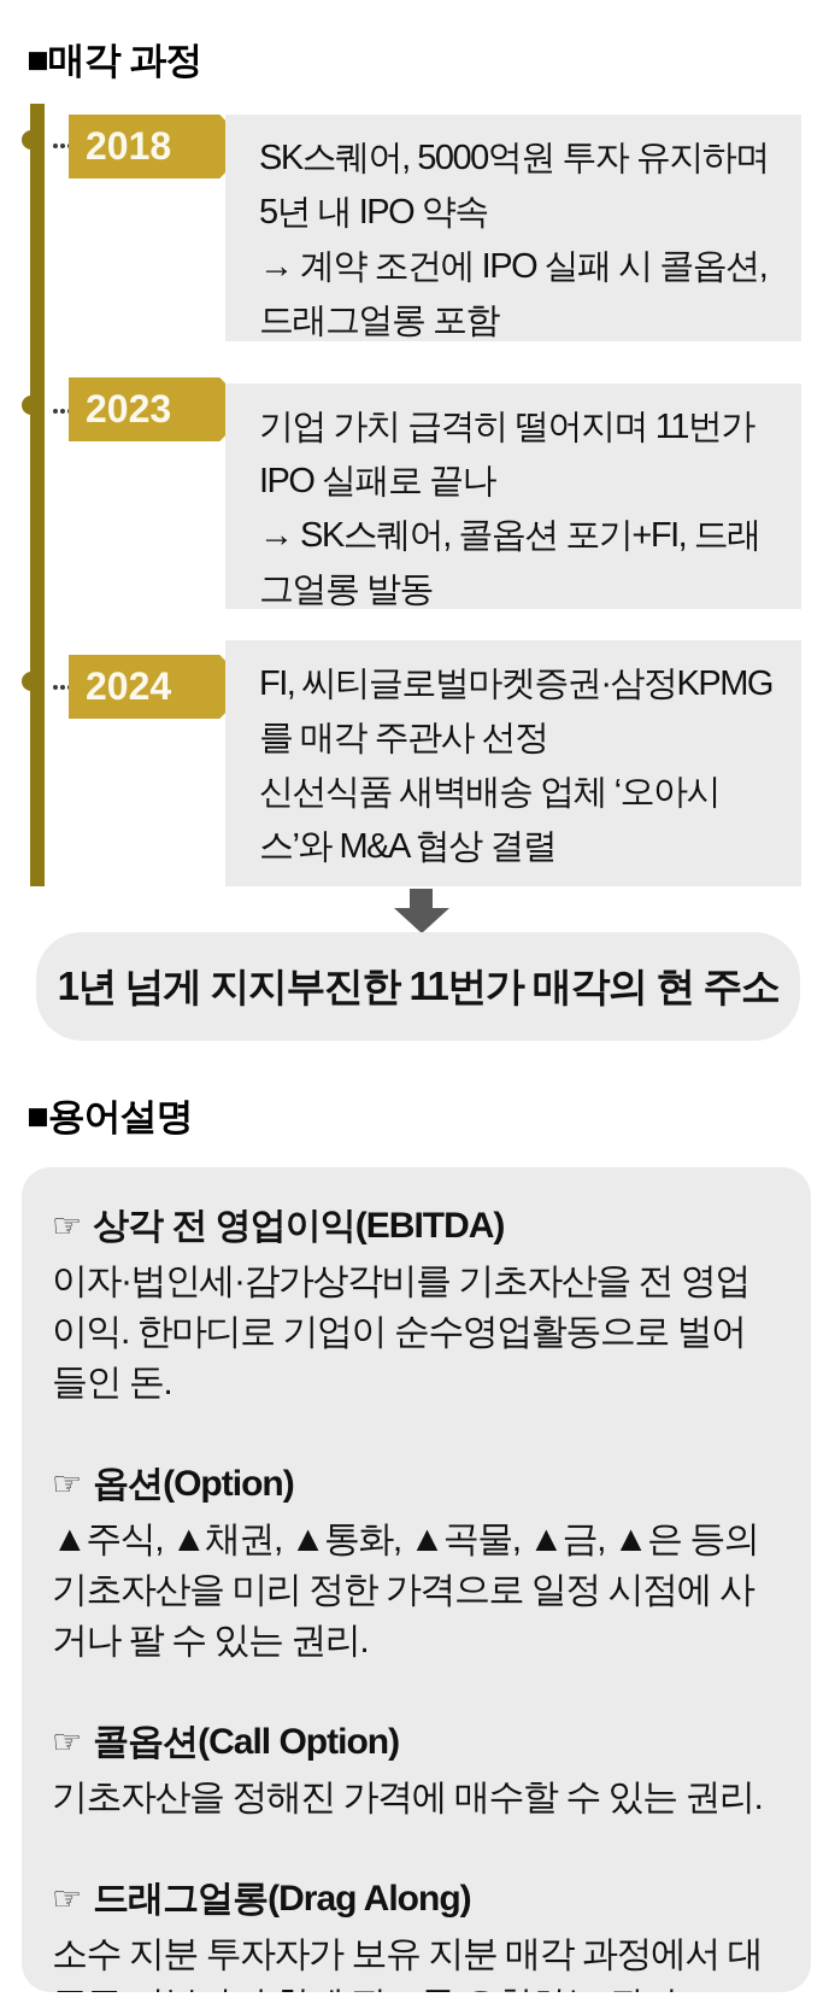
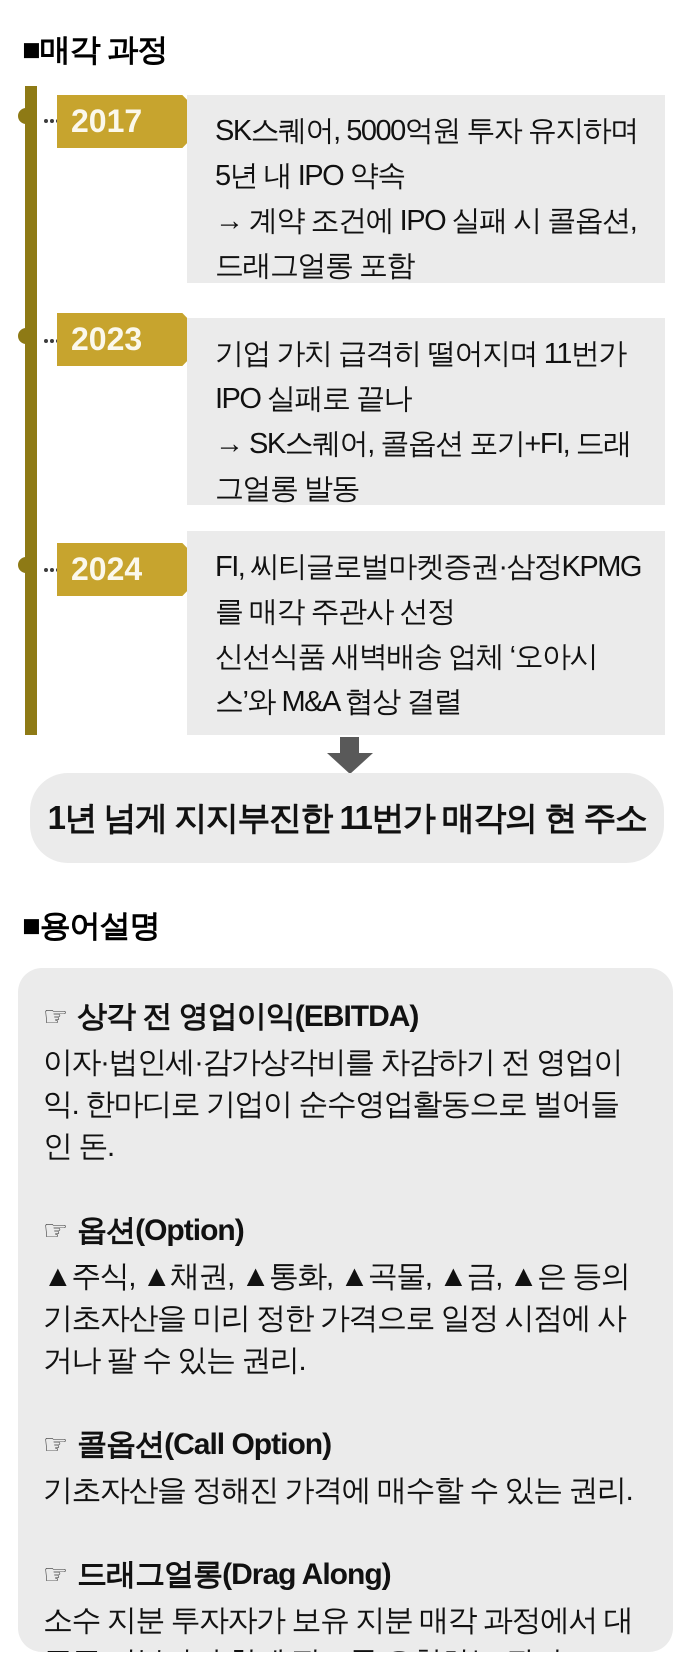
  ■매각 과정
- 2018
+ 2017
  SK스퀘어, 5000억원 투자 유지하며 5년 내 IPO 약속
  → 계약 조건에 IPO 실패 시 콜옵션, 드래그얼롱 포함
  2023
  기업 가치 급격히 떨어지며 11번가 IPO 실패로 끝나
  → SK스퀘어, 콜옵션 포기+FI, 드래그얼롱 발동
  2024
  FI, 씨티글로벌마켓증권·삼정KPMG를 매각 주관사 선정
  신선식품 새벽배송 업체 ‘오아시스’와 M&A 협상 결렬
  1년 넘게 지지부진한 11번가 매각의 현 주소
  ■용어설명
  ☞ 상각 전 영업이익(EBITDA)
- 이자·법인세·감가상각비를 기초자산을 전 영업이익. 한마디로 기업이 순수영업활동으로 벌어들인 돈.
+ 이자·법인세·감가상각비를 차감하기 전 영업이익. 한마디로 기업이 순수영업활동으로 벌어들인 돈.
  ☞ 옵션(Option)
  ▲주식, ▲채권, ▲통화, ▲곡물, ▲금, ▲은 등의 기초자산을 미리 정한 가격으로 일정 시점에 사거나 팔 수 있는 권리.
  ☞ 콜옵션(Call Option)
  기초자산을 정해진 가격에 매수할 수 있는 권리.
  ☞ 드래그얼롱(Drag Along)
